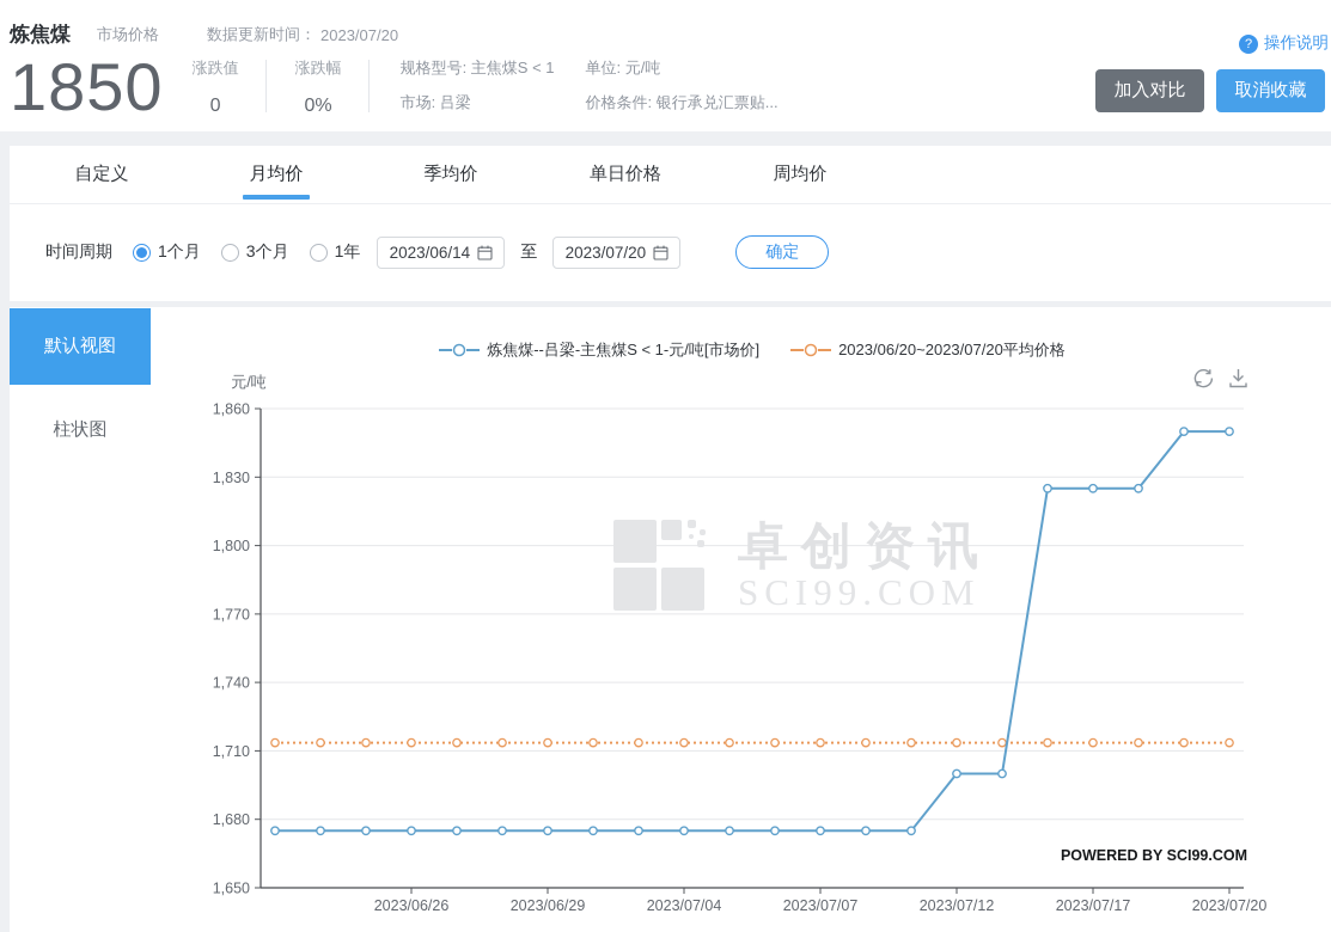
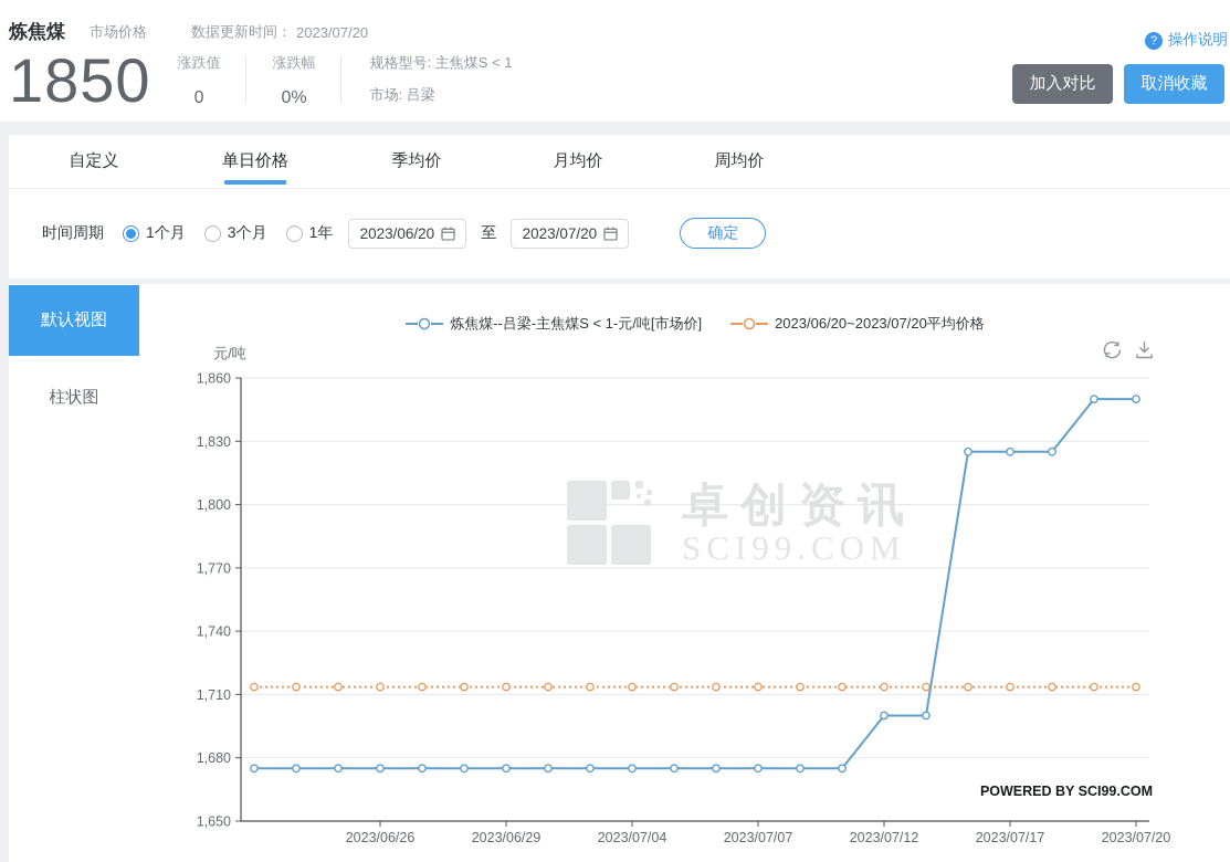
  炼焦煤
  市场价格
  数据更新时间：
  2023/07/20
  1850
  涨跌值
  0
  涨跌幅
  0%
  规格型号: 主焦煤S < 1
  市场: 吕梁
- 单位: 元/吨
- 价格条件: 银行承兑汇票贴...
  ?
  操作说明
  加入对比
  取消收藏
  自定义
- 月均价
+ 单日价格
  季均价
- 单日价格
+ 月均价
  周均价
  时间周期
  1个月
  3个月
  1年
- 2023/06/14
+ 2023/06/20
  至
  2023/07/20
  确定
  默认视图
  柱状图
  炼焦煤--吕梁-主焦煤S < 1-元/吨[市场价]
  2023/06/20~2023/07/20平均价格
  元/吨
  1,650
  1,680
  1,710
  1,740
  1,770
  1,800
  1,830
  1,860
  2023/06/26
  2023/06/29
  2023/07/04
  2023/07/07
  2023/07/12
  2023/07/17
  2023/07/20
  卓创资讯
  SCI99.COM
  POWERED BY SCI99.COM
